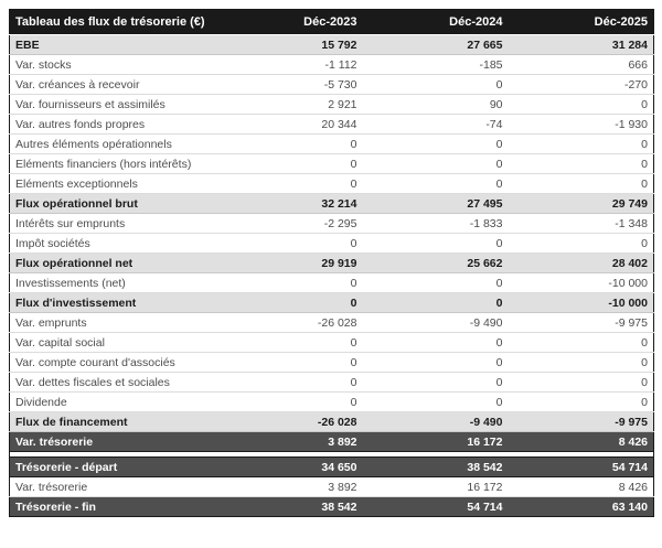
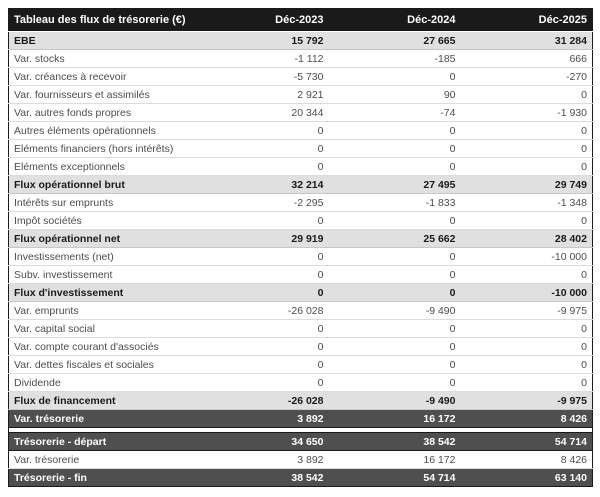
  Tableau des flux de trésorerie (€)	Déc-2023	Déc-2024	Déc-2025
  EBE	15 792	27 665	31 284
  Var. stocks	-1 112	-185	666
  Var. créances à recevoir	-5 730	0	-270
  Var. fournisseurs et assimilés	2 921	90	0
  Var. autres fonds propres	20 344	-74	-1 930
  Autres éléments opérationnels	0	0	0
  Eléments financiers (hors intérêts)	0	0	0
  Eléments exceptionnels	0	0	0
  Flux opérationnel brut	32 214	27 495	29 749
  Intérêts sur emprunts	-2 295	-1 833	-1 348
  Impôt sociétés	0	0	0
  Flux opérationnel net	29 919	25 662	28 402
  Investissements (net)	0	0	-10 000
+ Subv. investissement	0	0	0
  Flux d'investissement	0	0	-10 000
  Var. emprunts	-26 028	-9 490	-9 975
  Var. capital social	0	0	0
  Var. compte courant d'associés	0	0	0
  Var. dettes fiscales et sociales	0	0	0
  Dividende	0	0	0
  Flux de financement	-26 028	-9 490	-9 975
  Var. trésorerie	3 892	16 172	8 426
  Trésorerie - départ	34 650	38 542	54 714
  Var. trésorerie	3 892	16 172	8 426
  Trésorerie - fin	38 542	54 714	63 140
